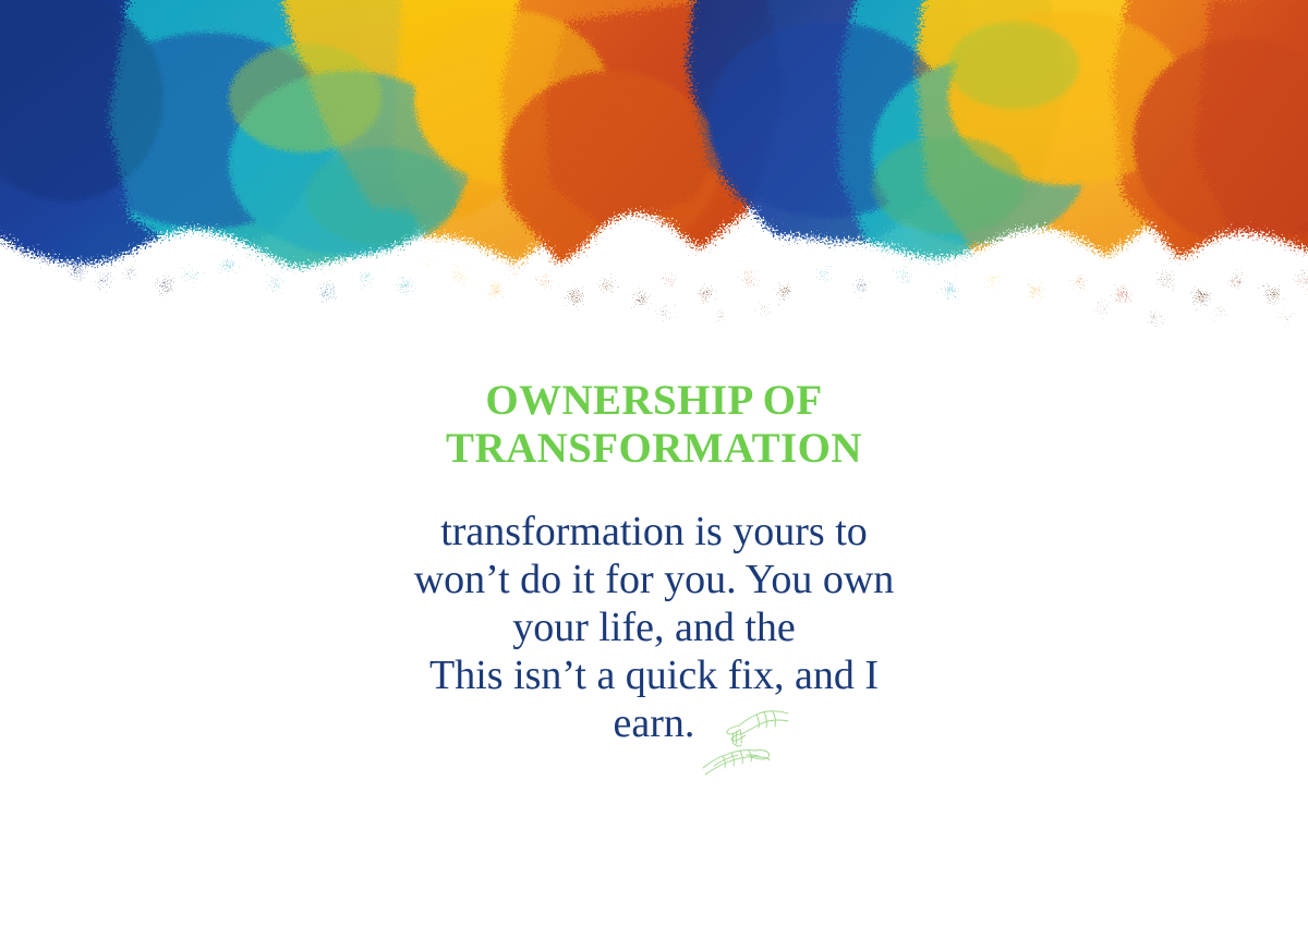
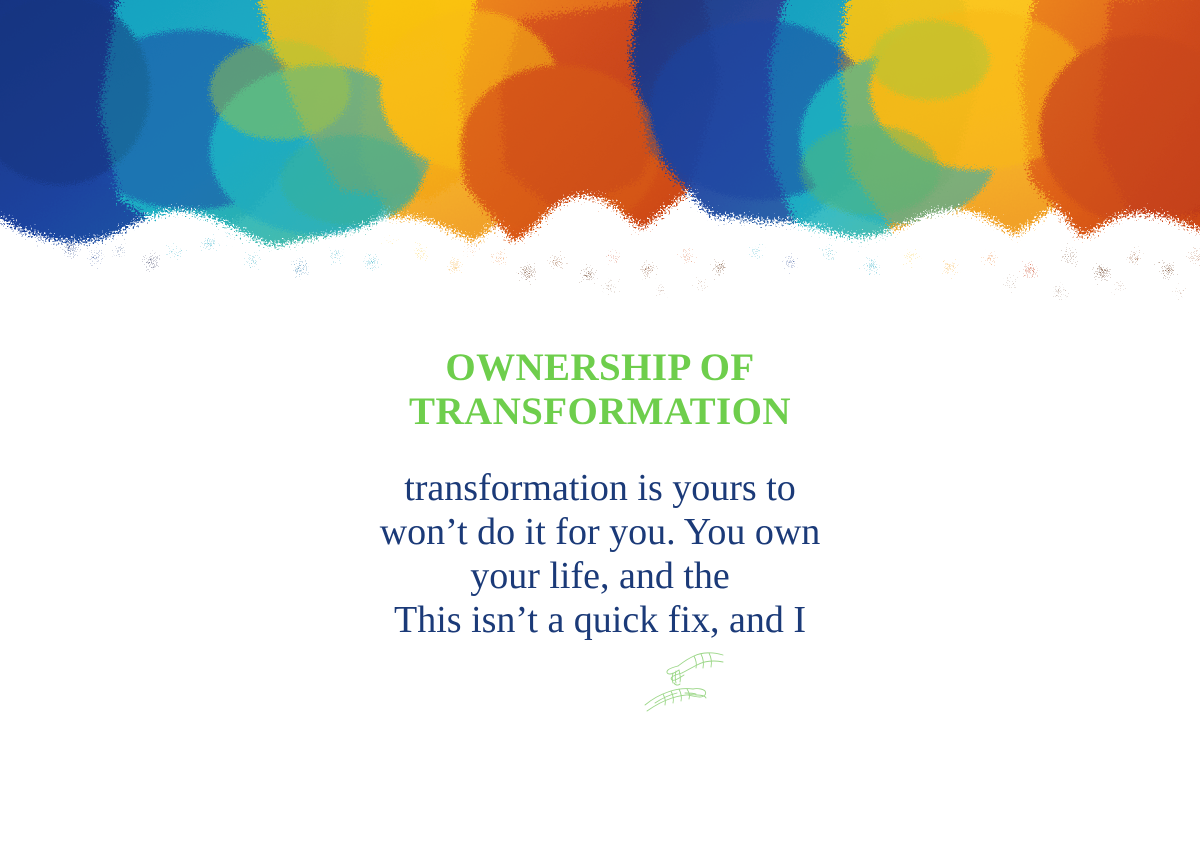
  OWNERSHIP OF
  TRANSFORMATION
  transformation is yours to
  won’t do it for you. You own
  your life, and the
  This isn’t a quick fix, and I
- earn.
